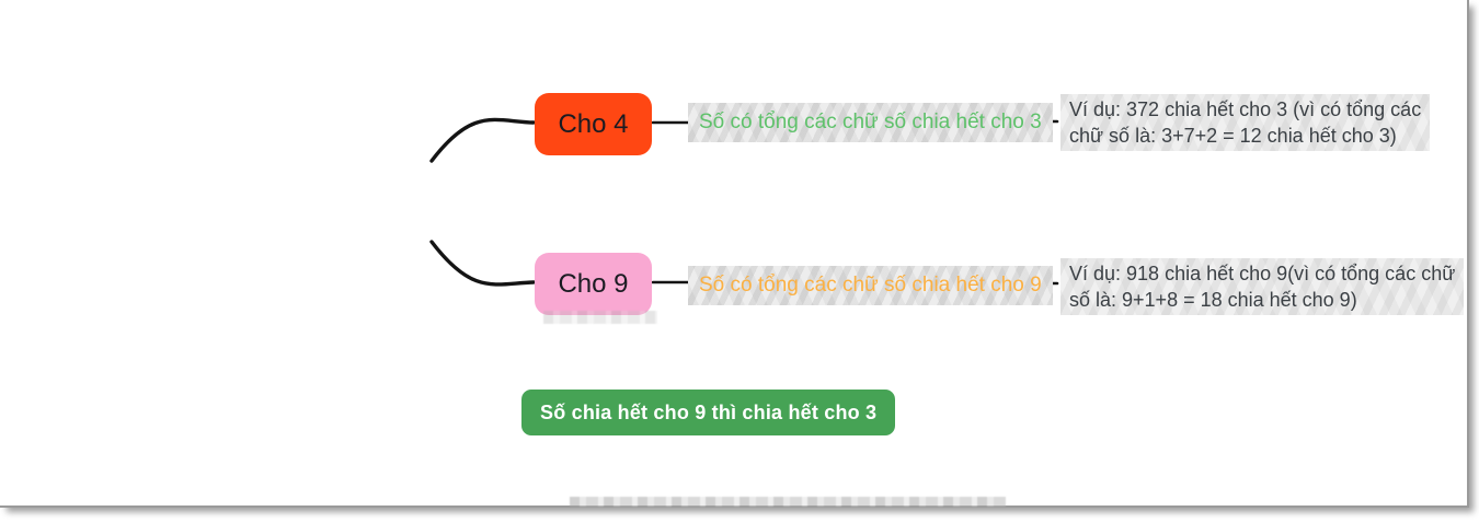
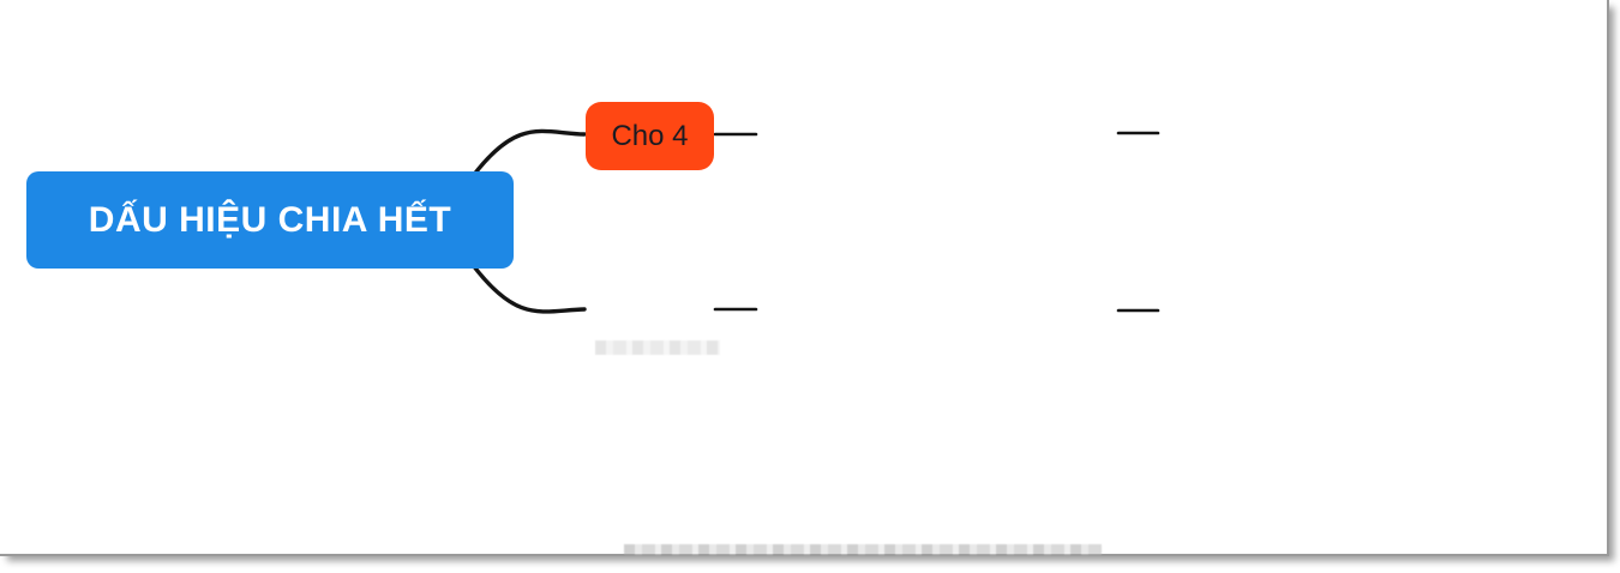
+ DẤU HIỆU CHIA HẾT
  Cho 4
- Số có tổng các chữ số chia hết cho 3
- Ví dụ: 372 chia hết cho 3 (vì có tổng các
- chữ số là: 3+7+2 = 12 chia hết cho 3)
- Cho 9
- Số có tổng các chữ số chia hết cho 9
- Ví dụ: 918 chia hết cho 9(vì có tổng các chữ
- số là: 9+1+8 = 18 chia hết cho 9)
- Số chia hết cho 9 thì chia hết cho 3
